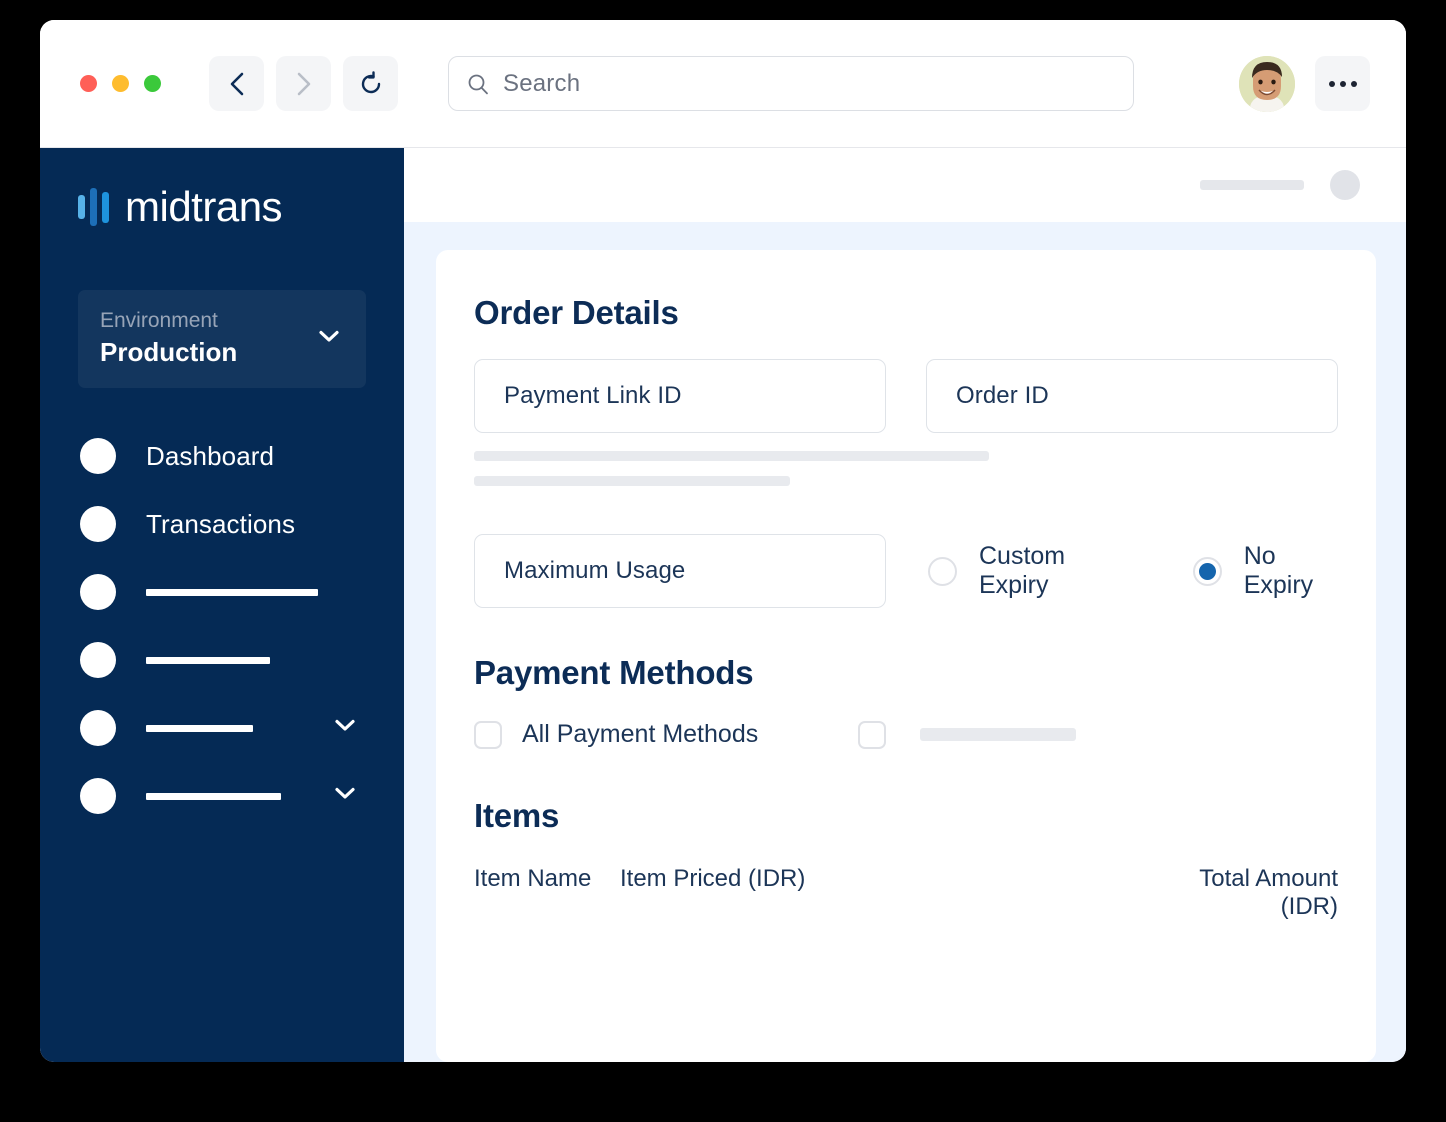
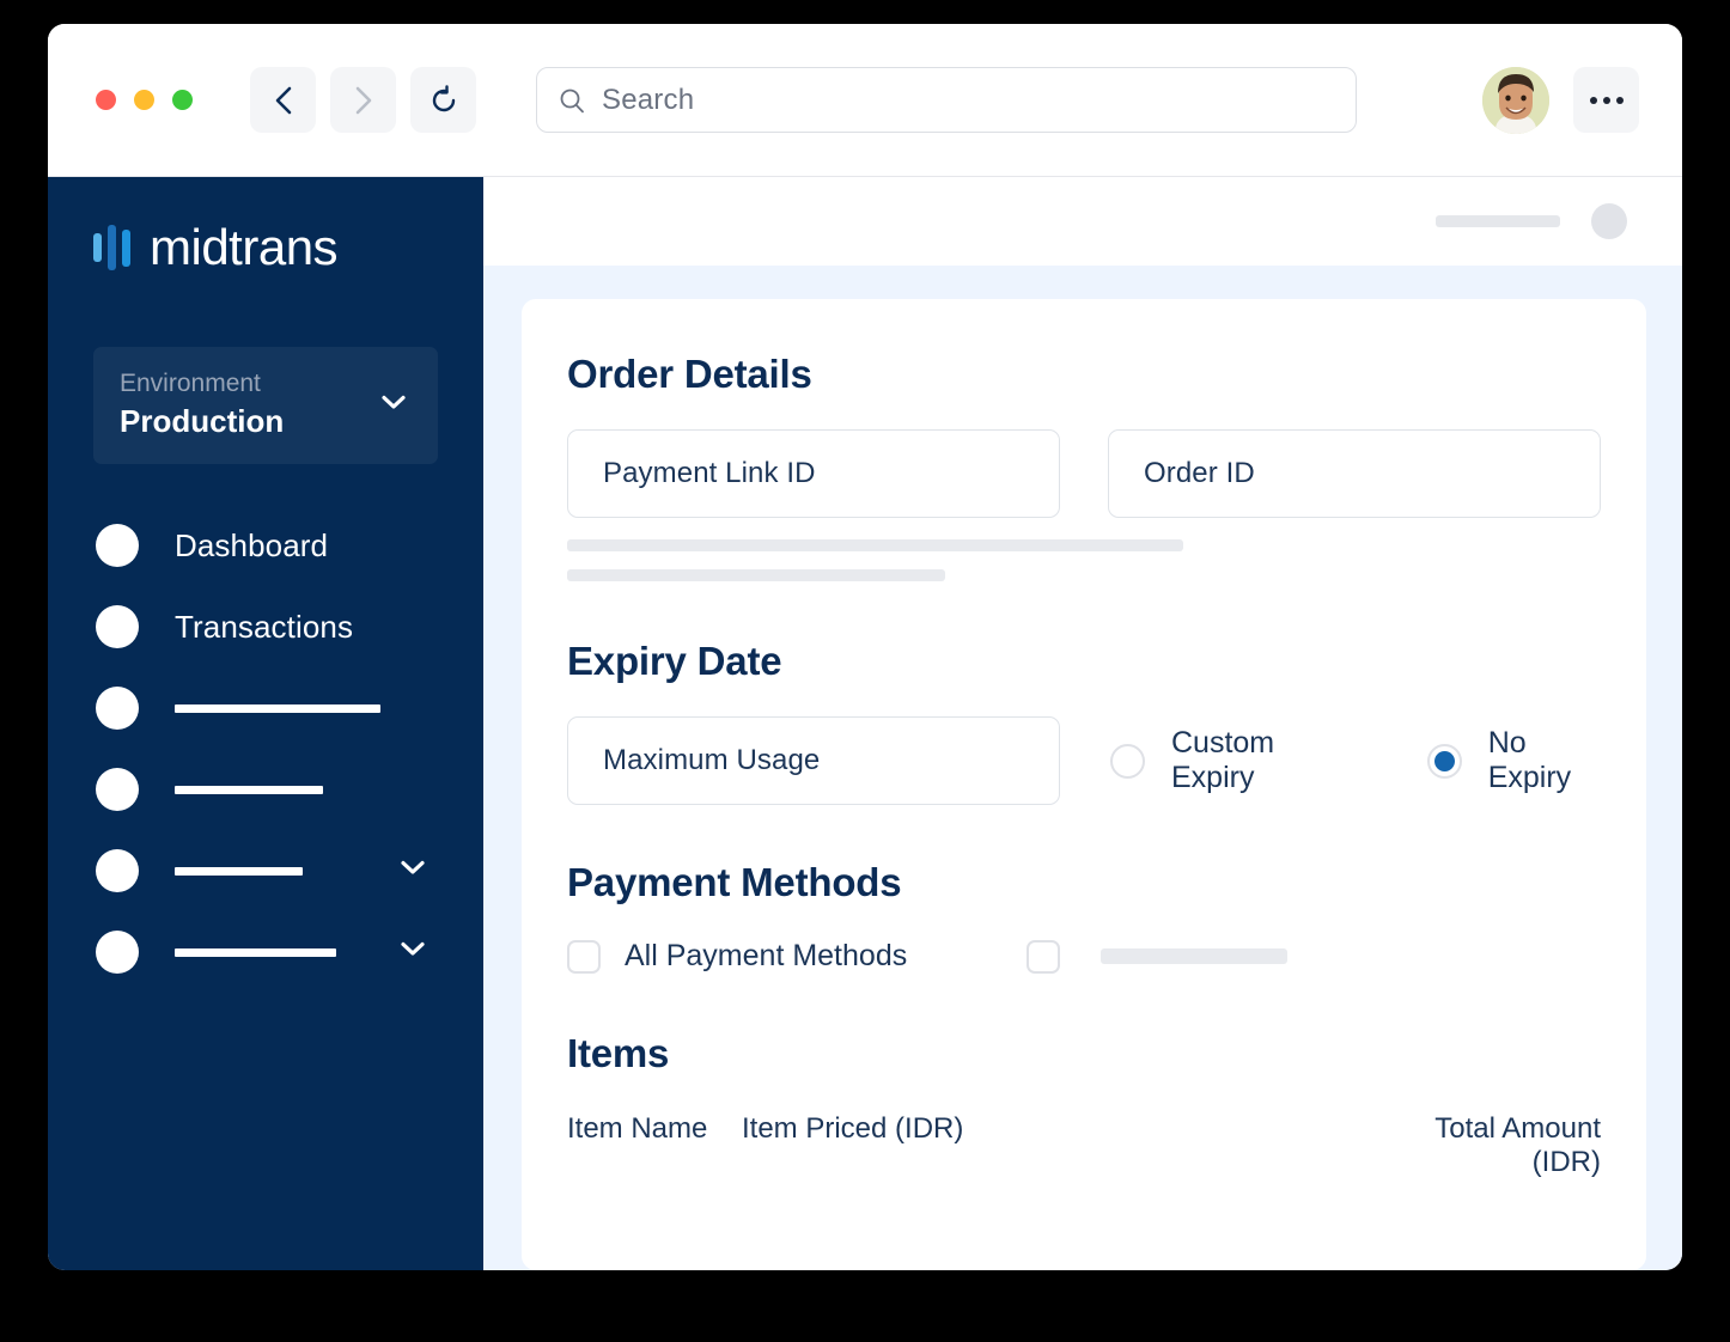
  Search
  midtrans
  Environment
  Production
  Dashboard
  Transactions
  Order Details
  Payment Link ID
  Order ID
+ Expiry Date
  Maximum Usage
  Custom Expiry
  No Expiry
  Payment Methods
  All Payment Methods
  Items
  Item Name
  Item Priced (IDR)
  Total Amount (IDR)
